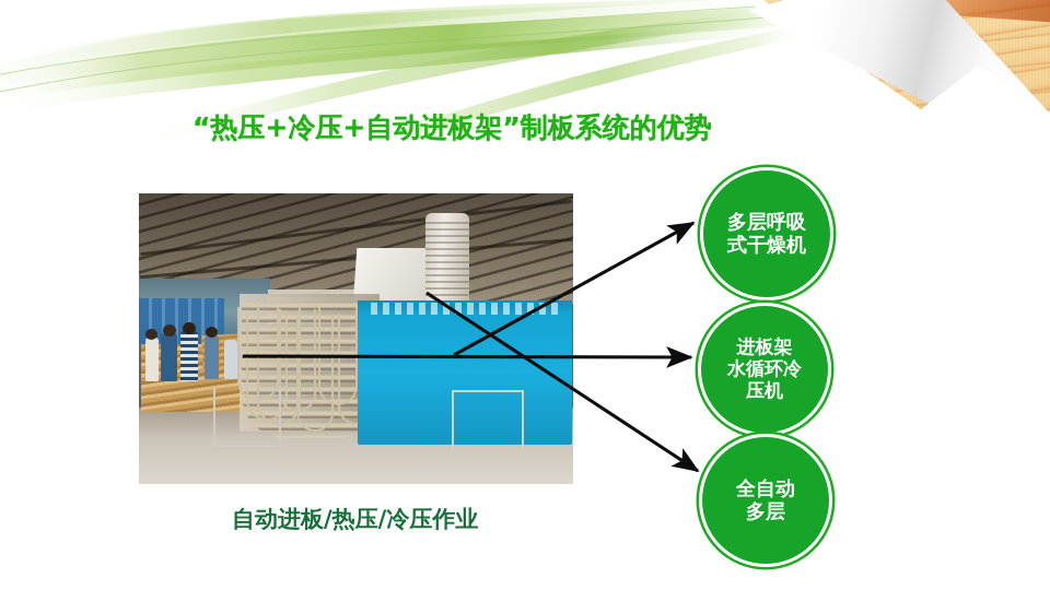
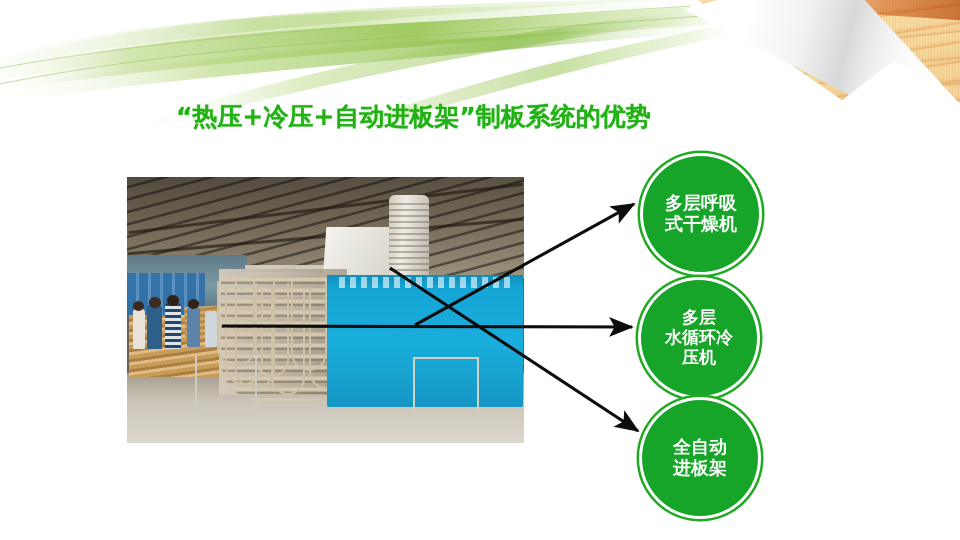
  “热压+冷压+自动进板架”制板系统的优势
  多层呼吸
  式干燥机
- 进板架
+ 多层
  水循环冷
  压机
  全自动
- 多层
+ 进板架
- 自动进板/热压/冷压作业
